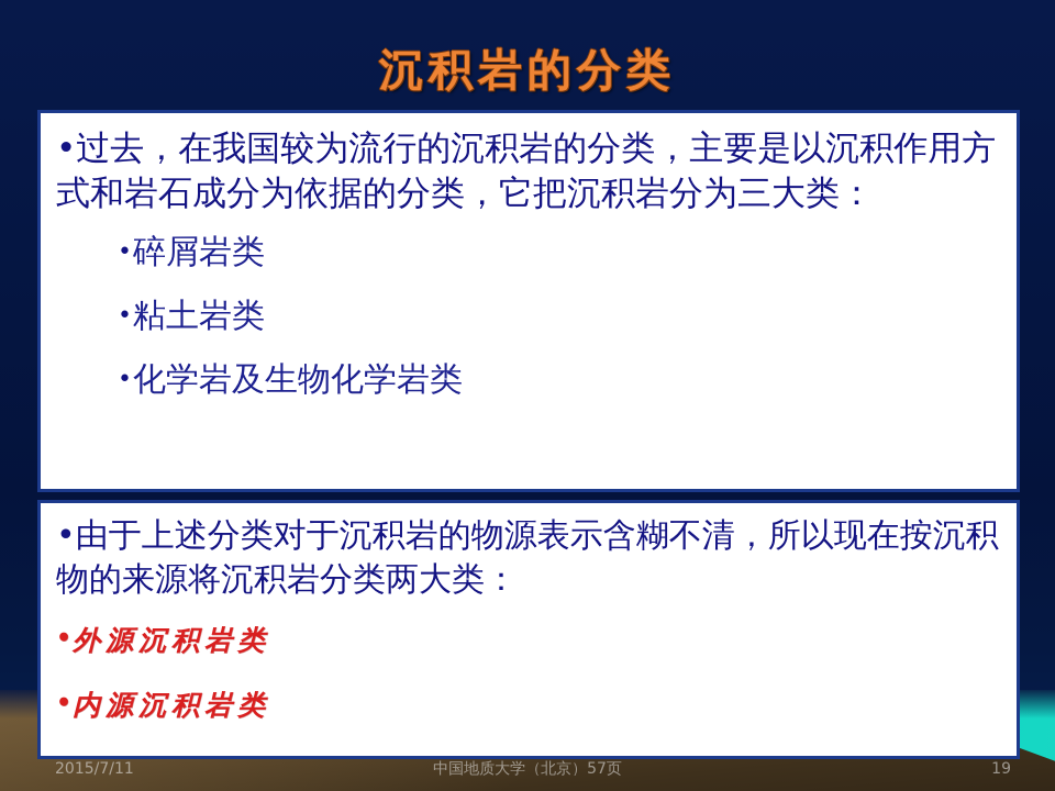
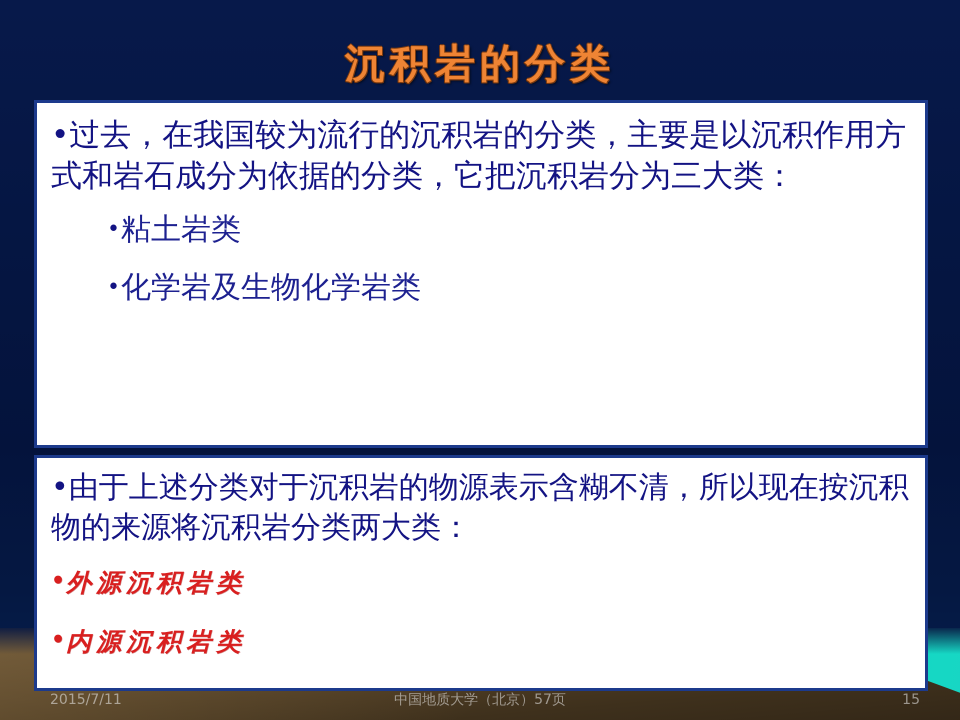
  沉积岩的分类
  •过去，在我国较为流行的沉积岩的分类，主要是以沉积作用方式和岩石成分为依据的分类，它把沉积岩分为三大类：
- •碎屑岩类
  •粘土岩类
  •化学岩及生物化学岩类
  •由于上述分类对于沉积岩的物源表示含糊不清，所以现在按沉积物的来源将沉积岩分类两大类：
  •外源沉积岩类
  •内源沉积岩类
  2015/7/11
  中国地质大学（北京）57页
- 19
+ 15
